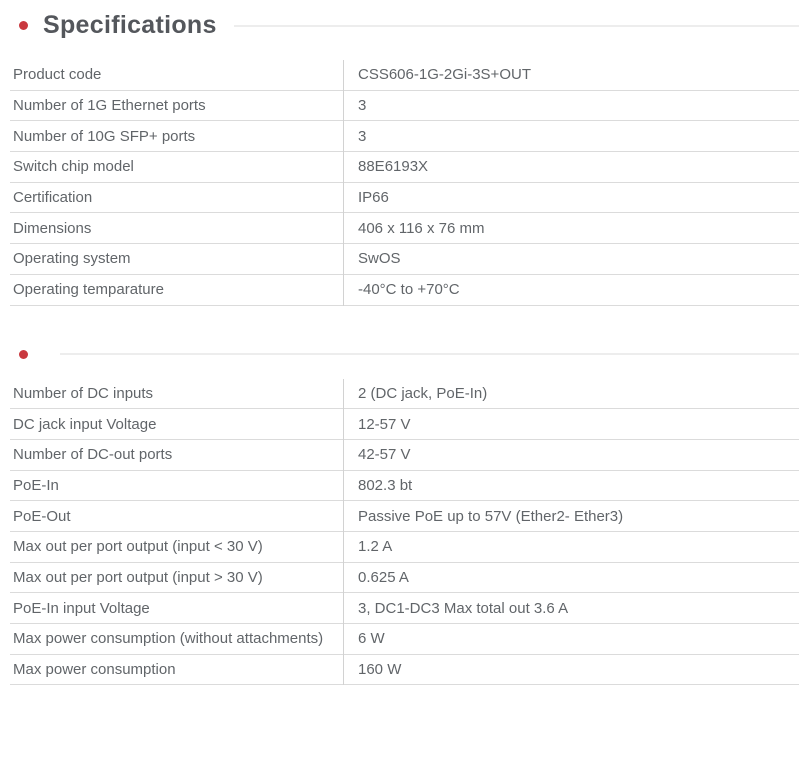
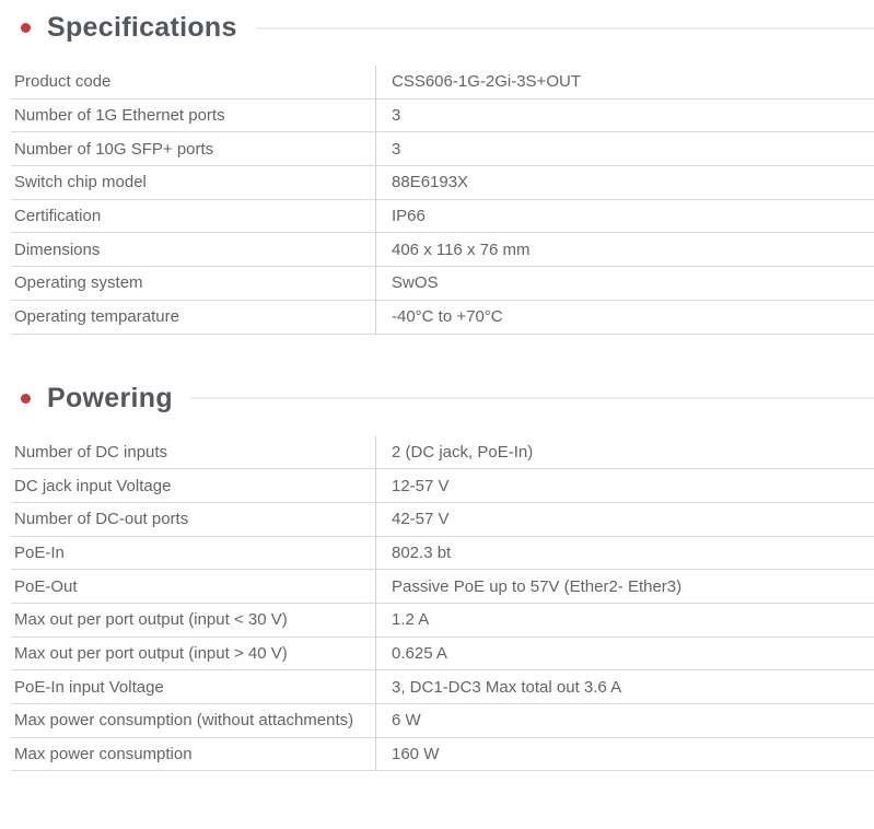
  Specifications
  Product code
  CSS606-1G-2Gi-3S+OUT
  Number of 1G Ethernet ports
  3
  Number of 10G SFP+ ports
  3
  Switch chip model
  88E6193X
  Certification
  IP66
  Dimensions
  406 x 116 x 76 mm
  Operating system
  SwOS
  Operating temparature
  -40°C to +70°C
+ Powering
  Number of DC inputs
  2 (DC jack, PoE-In)
  DC jack input Voltage
  12-57 V
  Number of DC-out ports
  42-57 V
  PoE-In
  802.3 bt
  PoE-Out
  Passive PoE up to 57V (Ether2- Ether3)
  Max out per port output (input < 30 V)
  1.2 A
- Max out per port output (input > 30 V)
+ Max out per port output (input > 40 V)
  0.625 A
  PoE-In input Voltage
  3, DC1-DC3 Max total out 3.6 A
  Max power consumption (without attachments)
  6 W
  Max power consumption
  160 W
